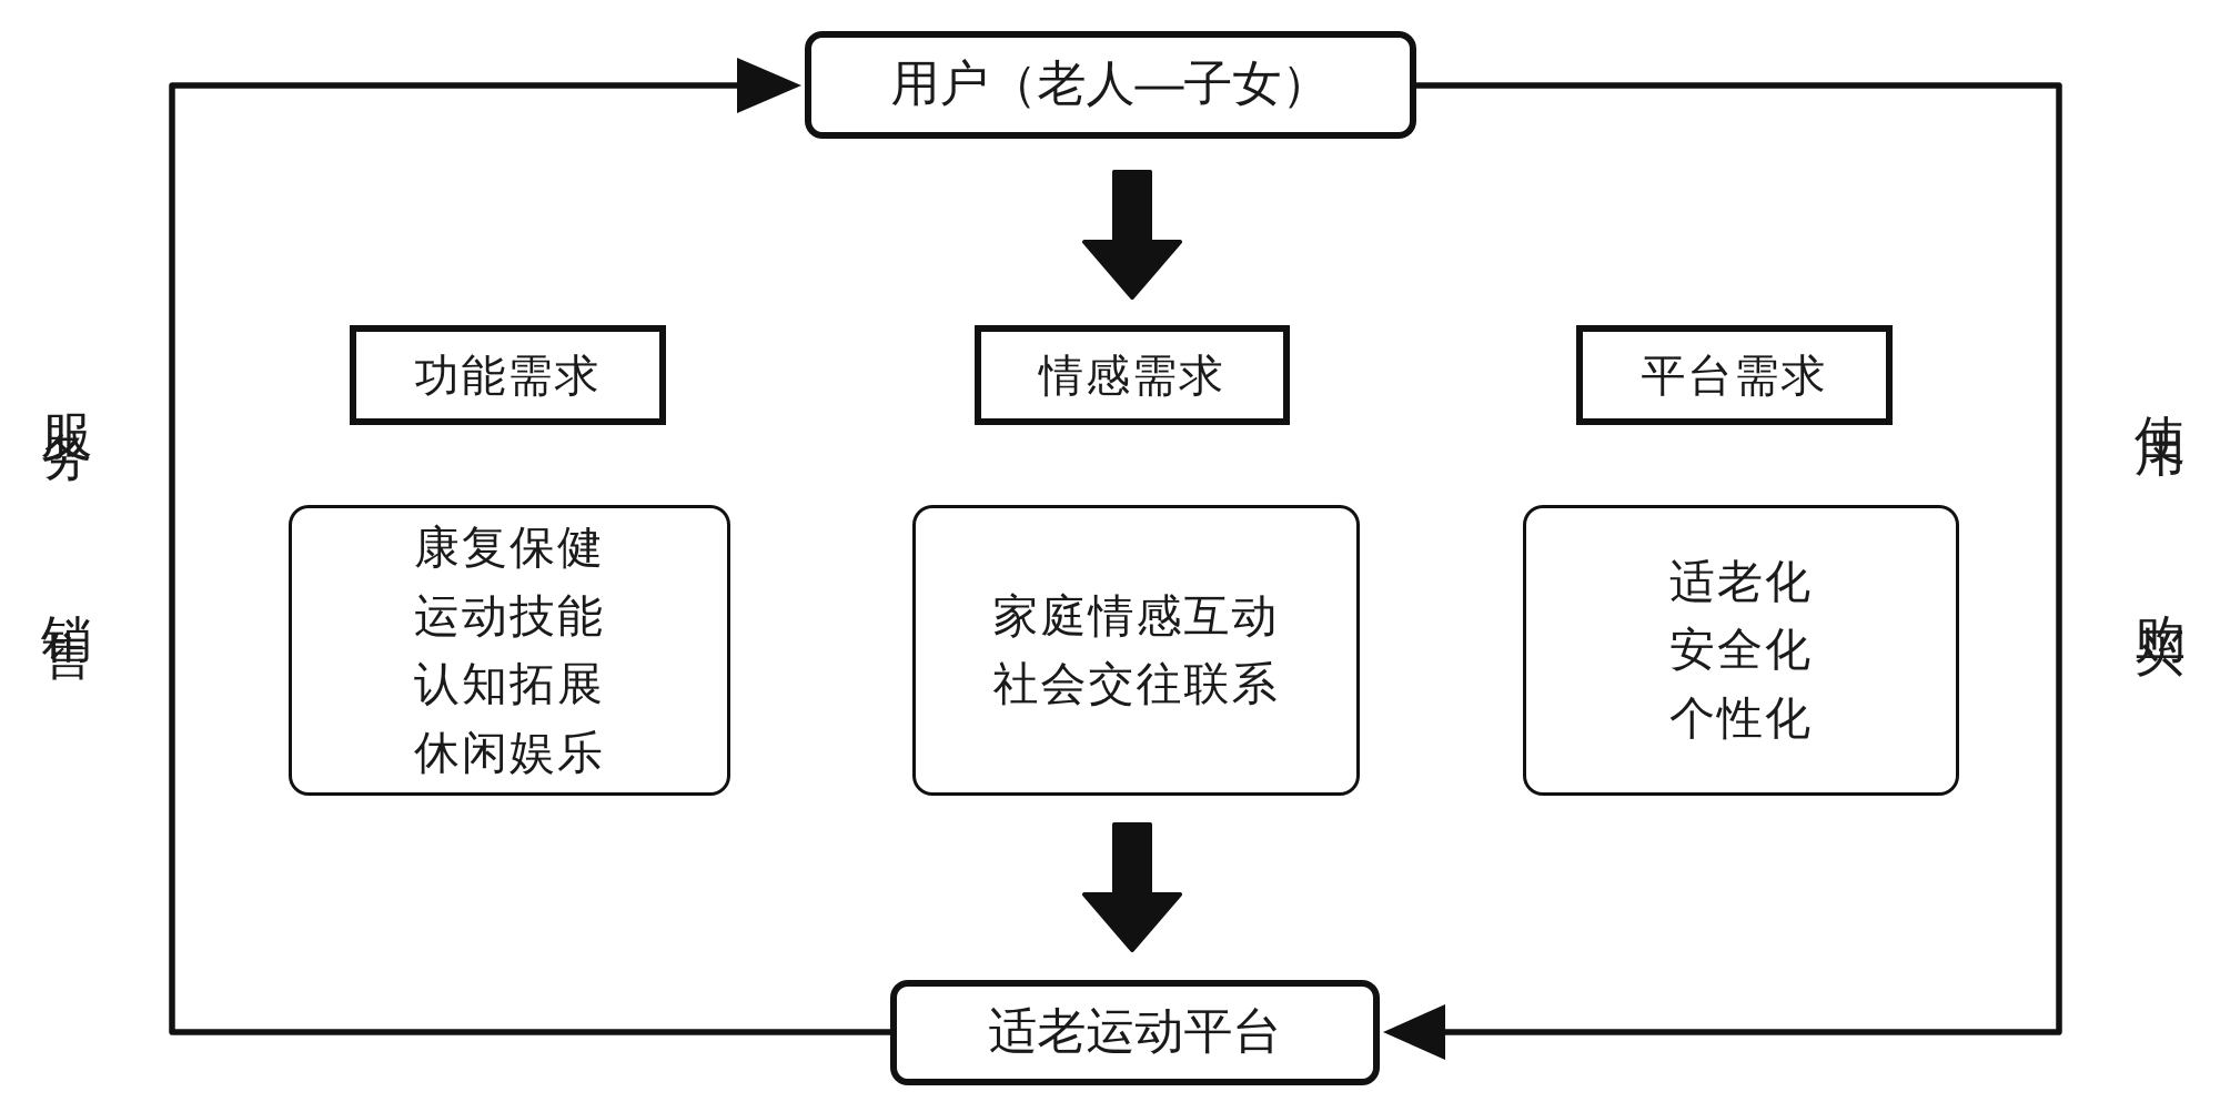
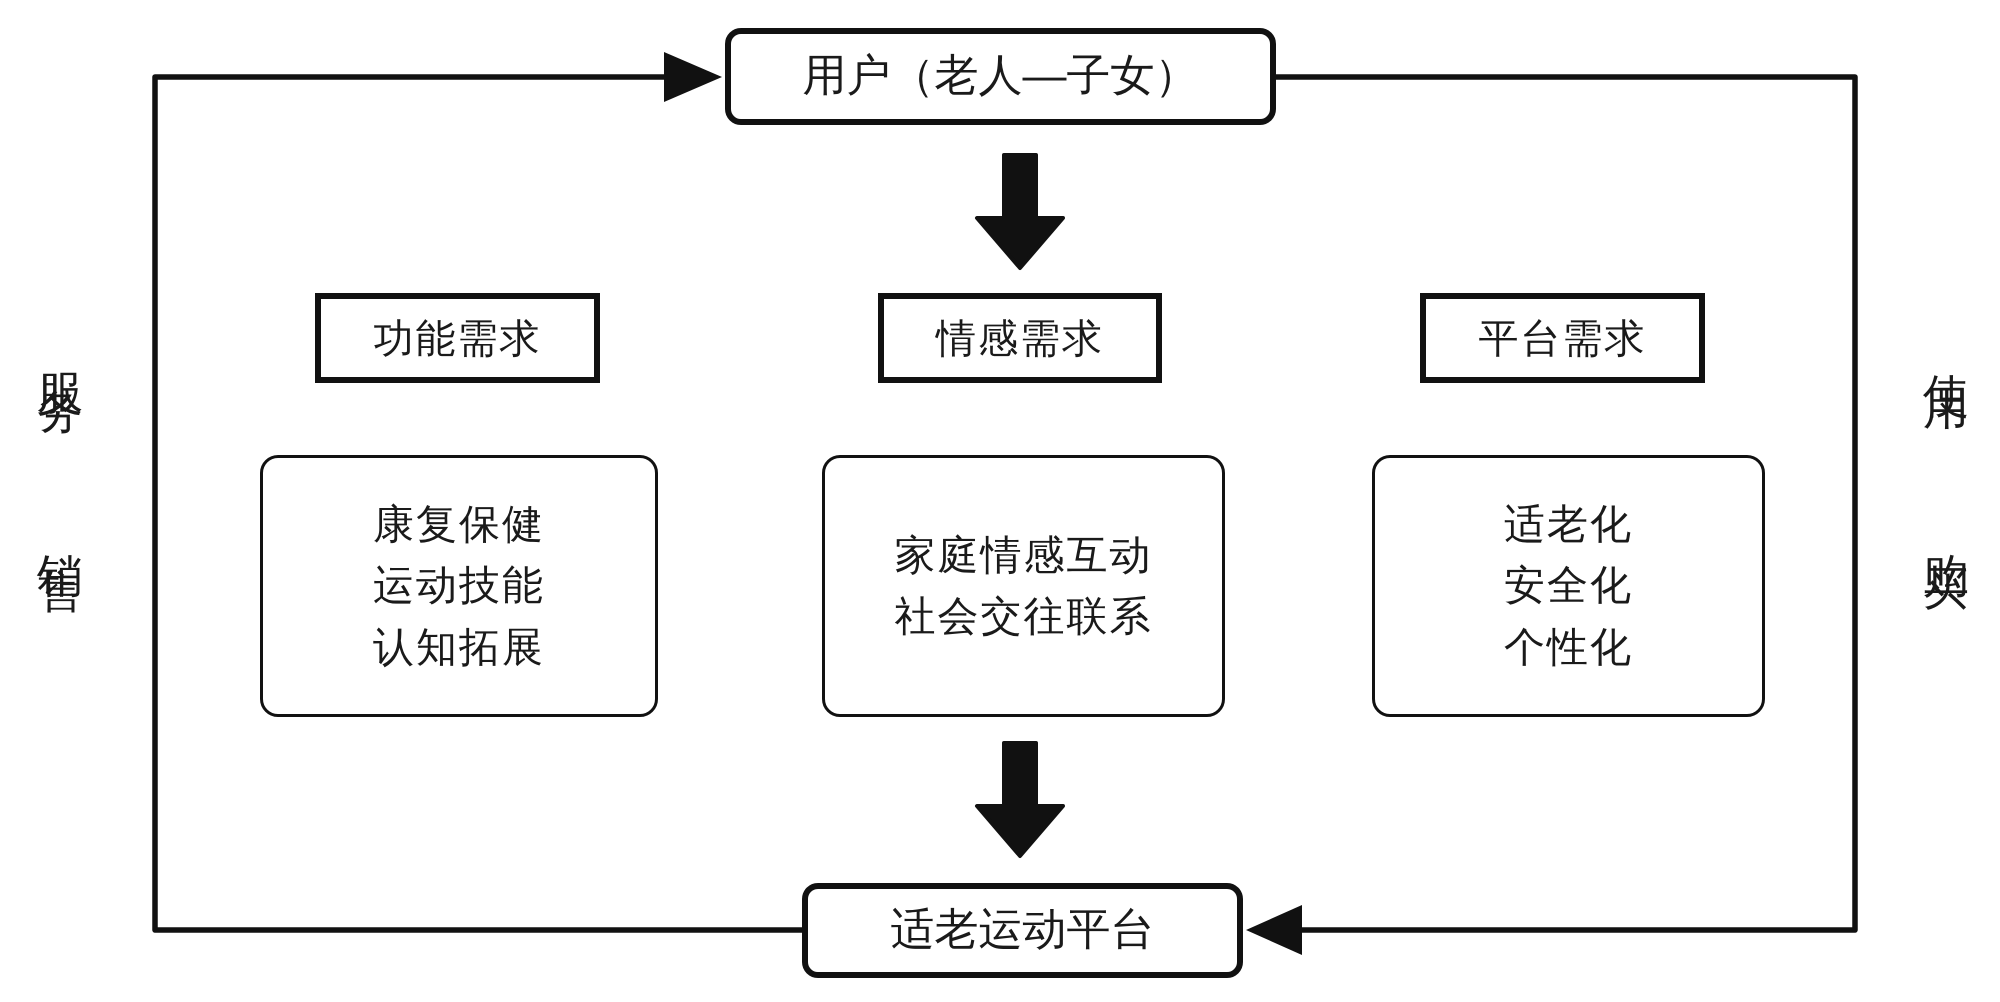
  用户（老人—子女）
  功能需求
  康复保健
  运动技能
  认知拓展
- 休闲娱乐
  情感需求
  家庭情感互动
  社会交往联系
  平台需求
  适老化
  安全化
  个性化
  适老运动平台
